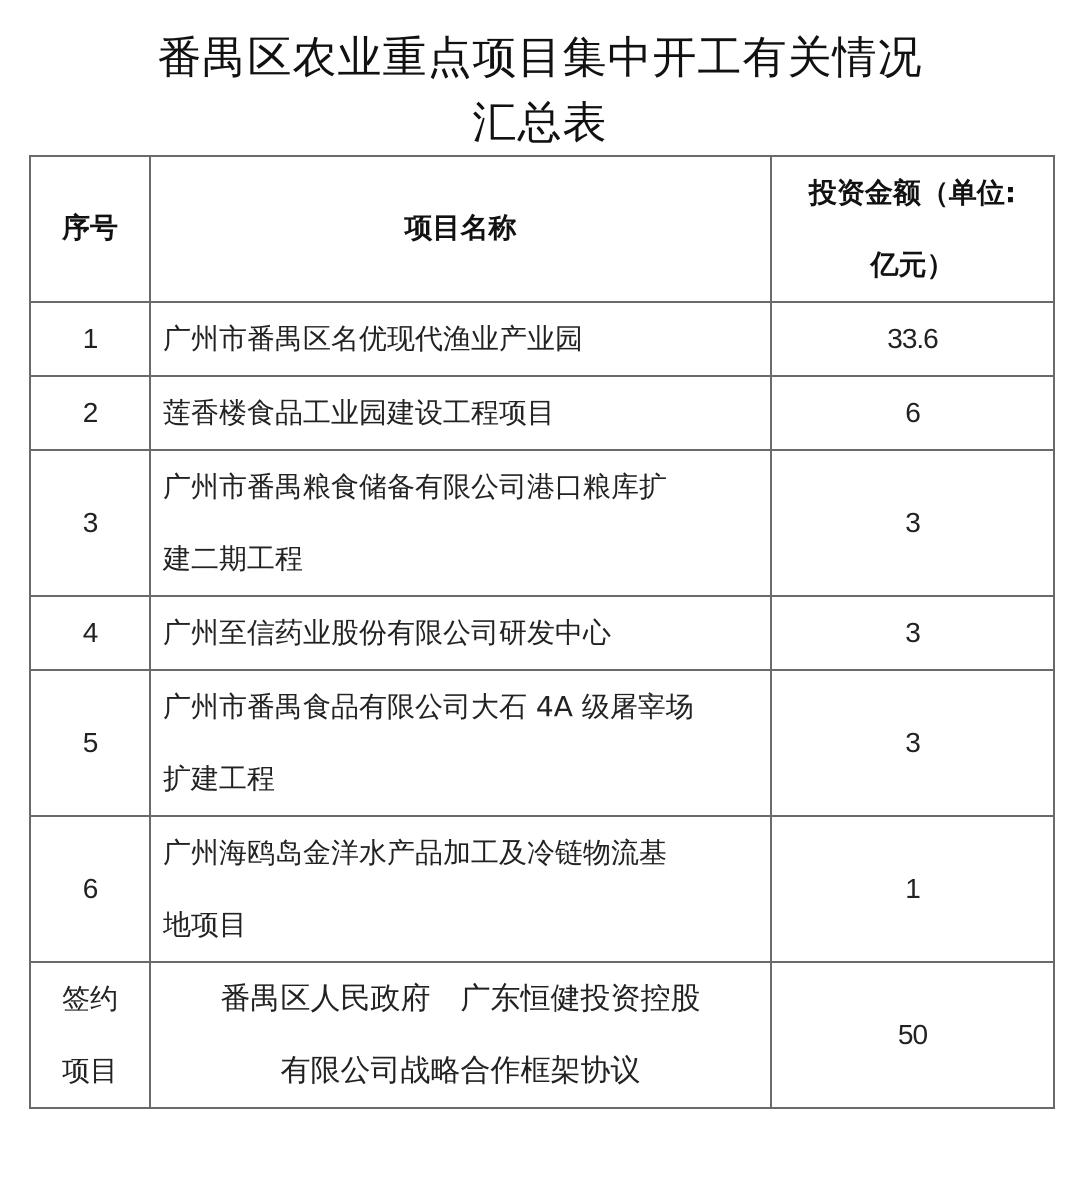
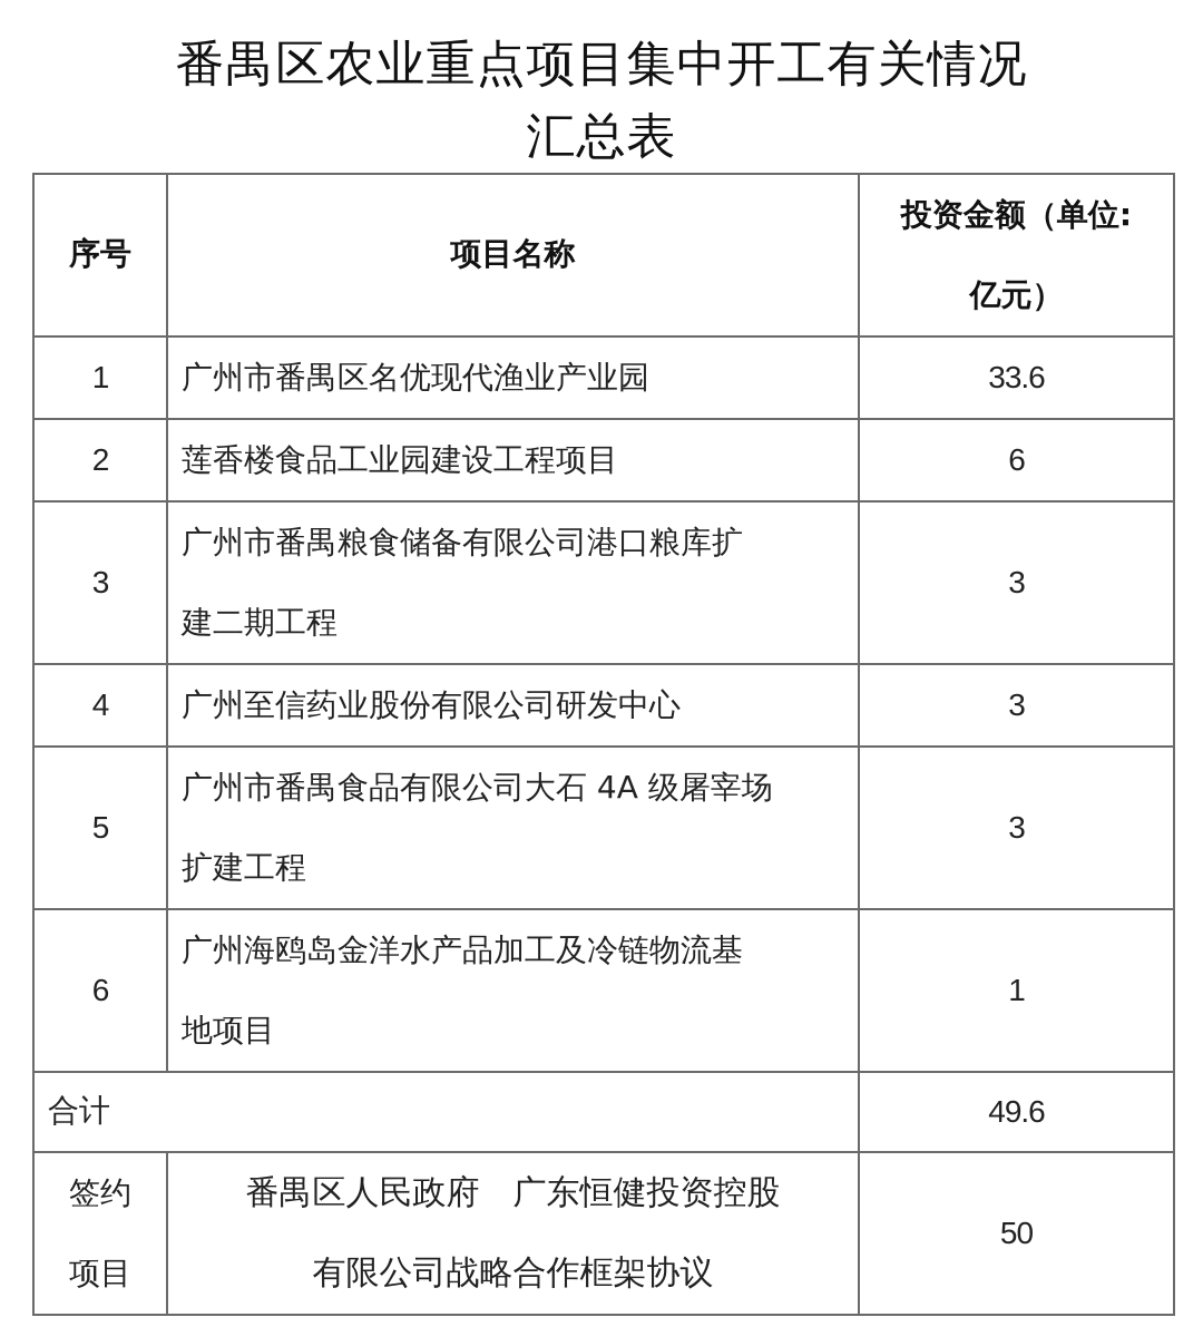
  番禺区农业重点项目集中开工有关情况
  汇总表
  序号	项目名称	投资金额（单位: 亿元）
  1	广州市番禺区名优现代渔业产业园	33.6
  2	莲香楼食品工业园建设工程项目	6
  3	广州市番禺粮食储备有限公司港口粮库扩 建二期工程	3
  4	广州至信药业股份有限公司研发中心	3
  5	广州市番禺食品有限公司大石 4A 级屠宰场 扩建工程	3
  6	广州海鸥岛金洋水产品加工及冷链物流基 地项目	1
+ 合计	49.6
  签约 项目	番禺区人民政府 广东恒健投资控股 有限公司战略合作框架协议	50
